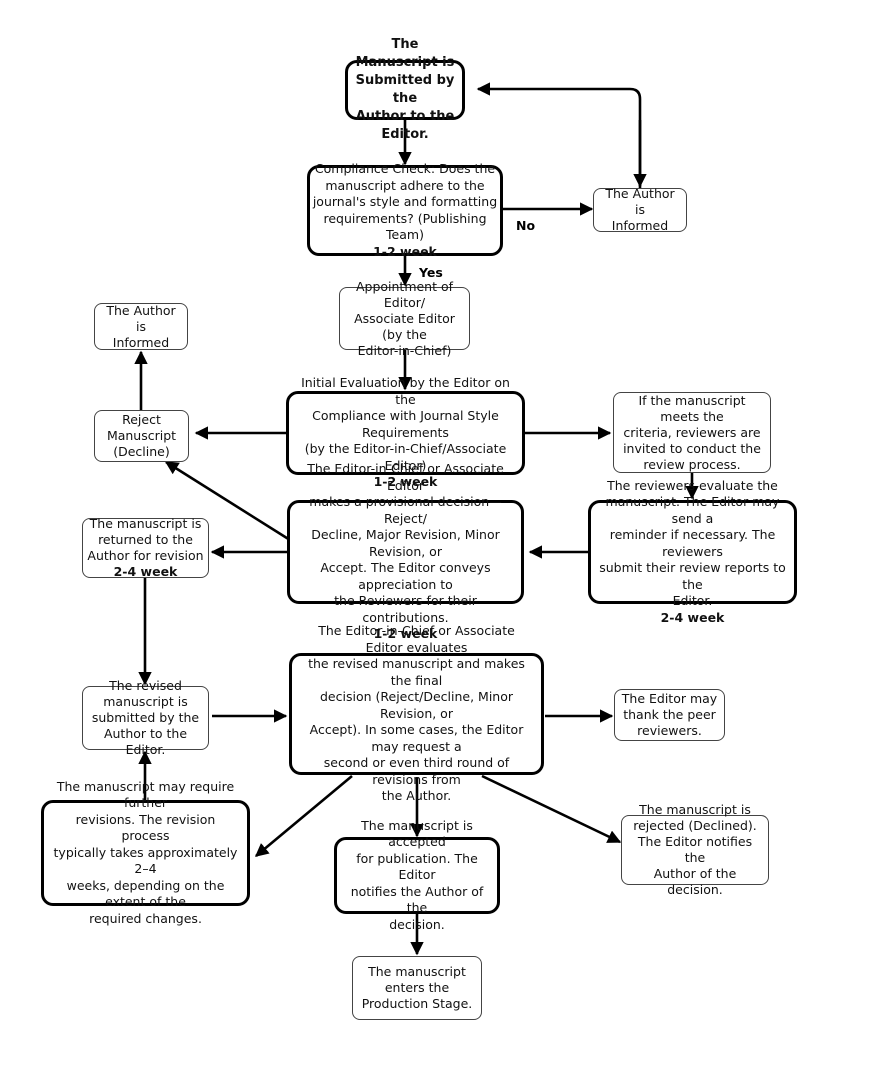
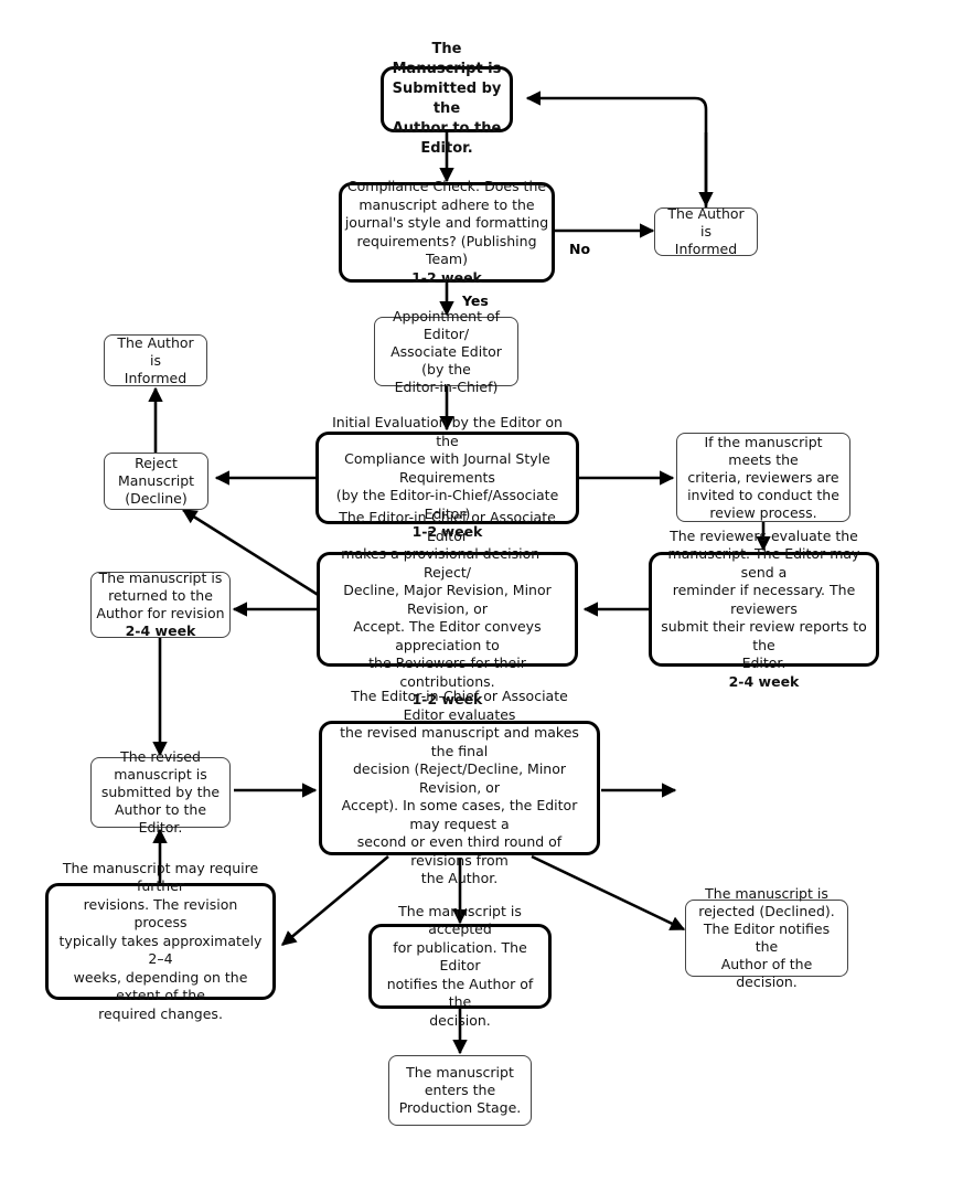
  The Manuscript is
  Submitted by the
  Author to the Editor.
  Compliance Check: Does the
  manuscript adhere to the
  journal's style and formatting
  requirements? (Publishing Team)
  1-2 week
  The Author is
  Informed
  Appointment of Editor/
  Associate Editor (by the
  Editor-in-Chief)
  Initial Evaluation by the Editor on the
  Compliance with Journal Style Requirements
  (by the Editor-in-Chief/Associate Editor)
  1-2 week
  The Author is
  Informed
  Reject
  Manuscript
  (Decline)
  If the manuscript meets the
  criteria, reviewers are
  invited to conduct the
  review process.
  The reviewers evaluate the
  manuscript. The Editor may send a
  reminder if necessary. The reviewers
  submit their review reports to the
  Editor.
  2-4 week
  The Editor-in-Chief or Associate Editor
  makes a provisional decision—Reject/
  Decline, Major Revision, Minor Revision, or
  Accept. The Editor conveys appreciation to
  the Reviewers for their contributions.
  1-2 week
  The manuscript is
  returned to the
  Author for revision
  2-4 week
  The revised
  manuscript is
  submitted by the
  Author to the Editor.
  The Editor-in-Chief or Associate Editor evaluates
  the revised manuscript and makes the final
  decision (Reject/Decline, Minor Revision, or
  Accept). In some cases, the Editor may request a
  second or even third round of revisions from
  the Author.
- The Editor may
- thank the peer
- reviewers.
  The manuscript may require further
  revisions. The revision process
  typically takes approximately 2–4
  weeks, depending on the extent of the
  required changes.
  The manuscript is accepted
  for publication. The Editor
  notifies the Author of the
  decision.
  The manuscript is
  rejected (Declined).
  The Editor notifies the
  Author of the decision.
  The manuscript
  enters the
  Production Stage.
  No
  Yes
